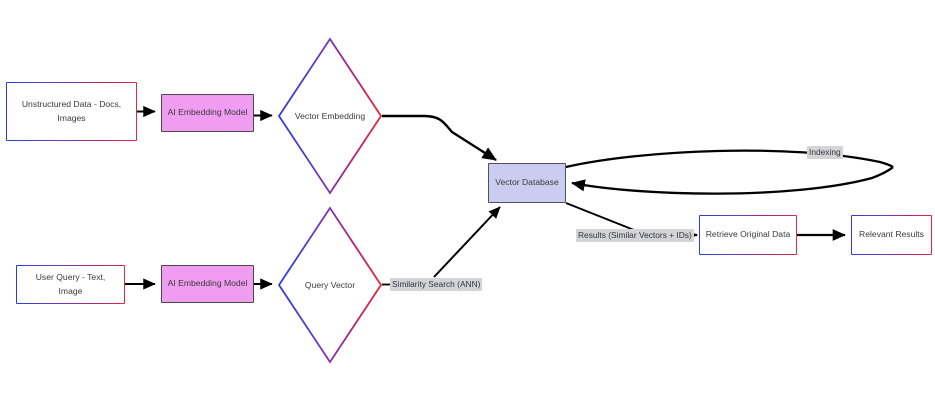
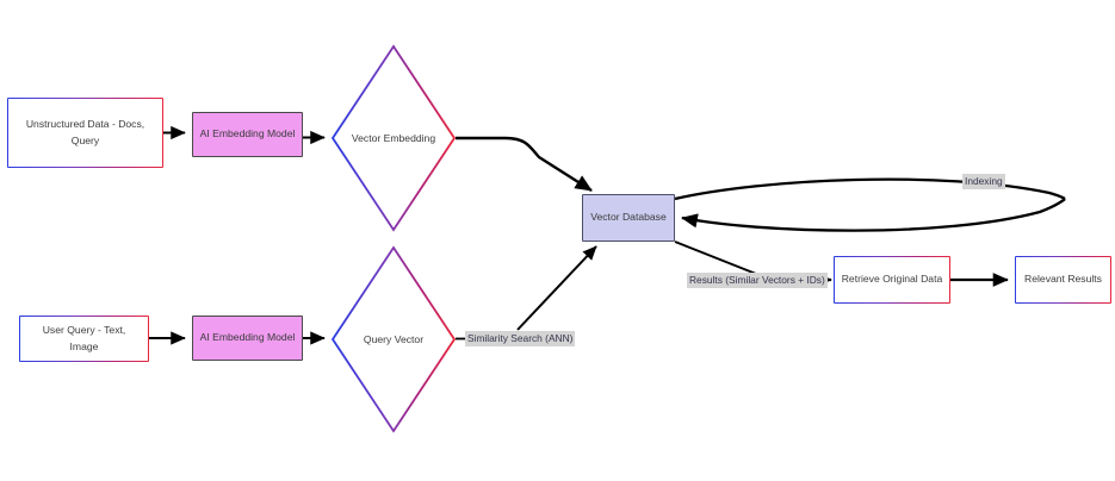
- Unstructured Data - Docs, Images
+ Unstructured Data - Docs, Query
  AI Embedding Model
  Vector Embedding
  Vector Database
  User Query - Text, Image
  AI Embedding Model
  Query Vector
  Retrieve Original Data
  Relevant Results
  Indexing
  Similarity Search (ANN)
  Results (Similar Vectors + IDs)
